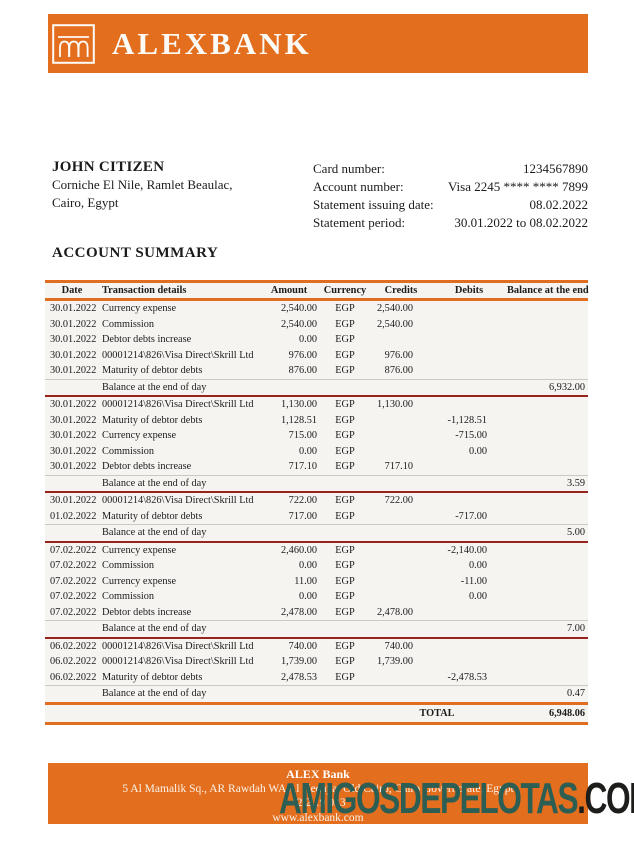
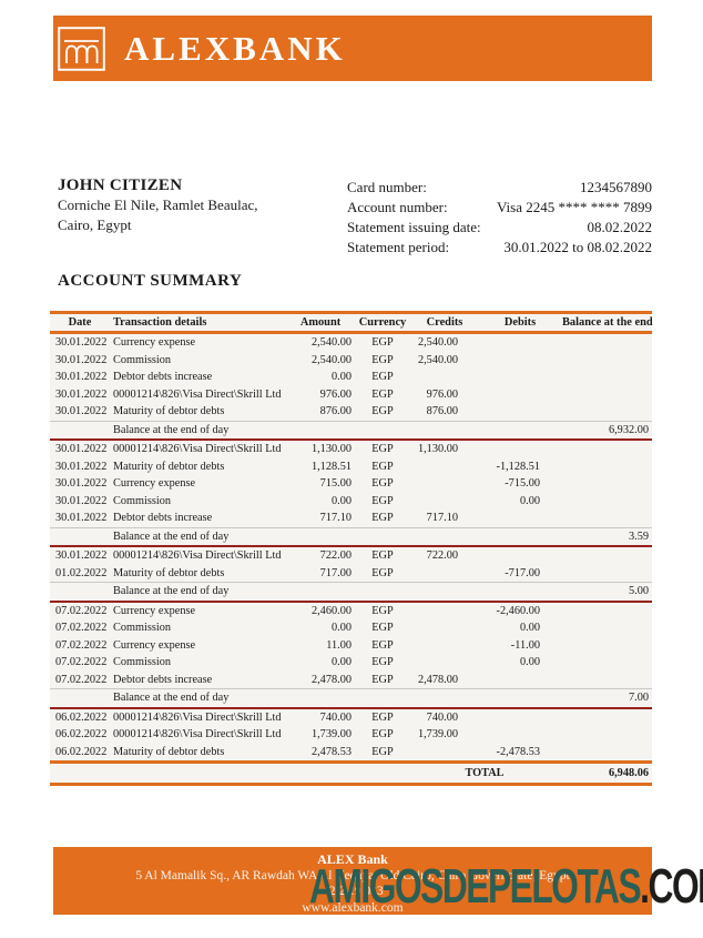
  ALEXBANK
  JOHN CITIZEN
  Corniche El Nile, Ramlet Beaulac,
  Cairo, Egypt
  Card number:
  1234567890
  Account number:
  Visa 2245 **** **** 7899
  Statement issuing date:
  08.02.2022
  Statement period:
  30.01.2022 to 08.02.2022
  ACCOUNT SUMMARY
  Date	Transaction details	Amount	Currency	Credits	Debits	Balance at the end
  30.01.2022	Currency expense	2,540.00	EGP	2,540.00
  30.01.2022	Commission	2,540.00	EGP	2,540.00
  30.01.2022	Debtor debts increase	0.00	EGP
  30.01.2022	00001214\826\Visa Direct\Skrill Ltd	976.00	EGP	976.00
  30.01.2022	Maturity of debtor debts	876.00	EGP	876.00
  	Balance at the end of day					6,932.00
  30.01.2022	00001214\826\Visa Direct\Skrill Ltd	1,130.00	EGP	1,130.00
  30.01.2022	Maturity of debtor debts	1,128.51	EGP		-1,128.51
  30.01.2022	Currency expense	715.00	EGP		-715.00
  30.01.2022	Commission	0.00	EGP		0.00
  30.01.2022	Debtor debts increase	717.10	EGP	717.10
  	Balance at the end of day					3.59
  30.01.2022	00001214\826\Visa Direct\Skrill Ltd	722.00	EGP	722.00
  01.02.2022	Maturity of debtor debts	717.00	EGP		-717.00
  	Balance at the end of day					5.00
- 07.02.2022	Currency expense	2,460.00	EGP		-2,140.00
+ 07.02.2022	Currency expense	2,460.00	EGP		-2,460.00
  07.02.2022	Commission	0.00	EGP		0.00
  07.02.2022	Currency expense	11.00	EGP		-11.00
  07.02.2022	Commission	0.00	EGP		0.00
  07.02.2022	Debtor debts increase	2,478.00	EGP	2,478.00
  	Balance at the end of day					7.00
  06.02.2022	00001214\826\Visa Direct\Skrill Ltd	740.00	EGP	740.00
  06.02.2022	00001214\826\Visa Direct\Skrill Ltd	1,739.00	EGP	1,739.00
  06.02.2022	Maturity of debtor debts	2,478.53	EGP		-2,478.53
- 	Balance at the end of day					0.47
  				TOTAL	6,948.06
  ALEX Bank
  5 Al Mamalik Sq., AR Rawdah WA Al Hedaya, Old Cairo, Cairo Governorate, Egypt
  +2 2 19 033
  www.alexbank.com
  AMIGOSDEPELOTAS.CO
